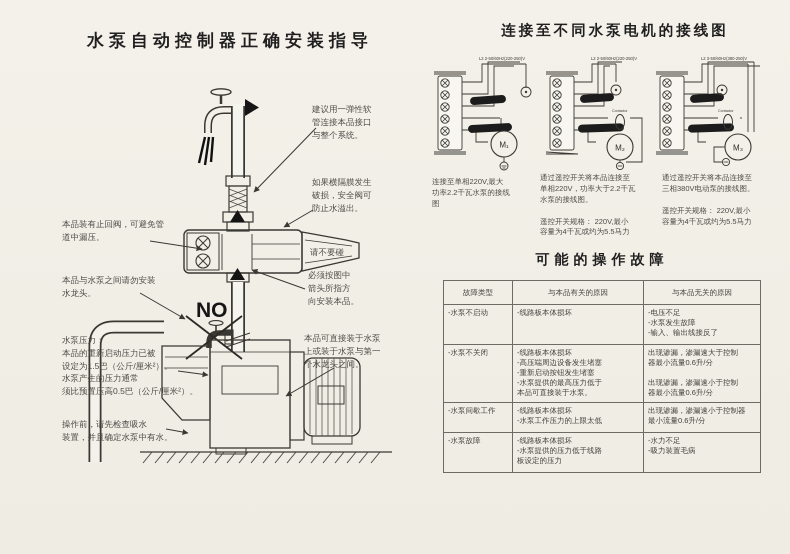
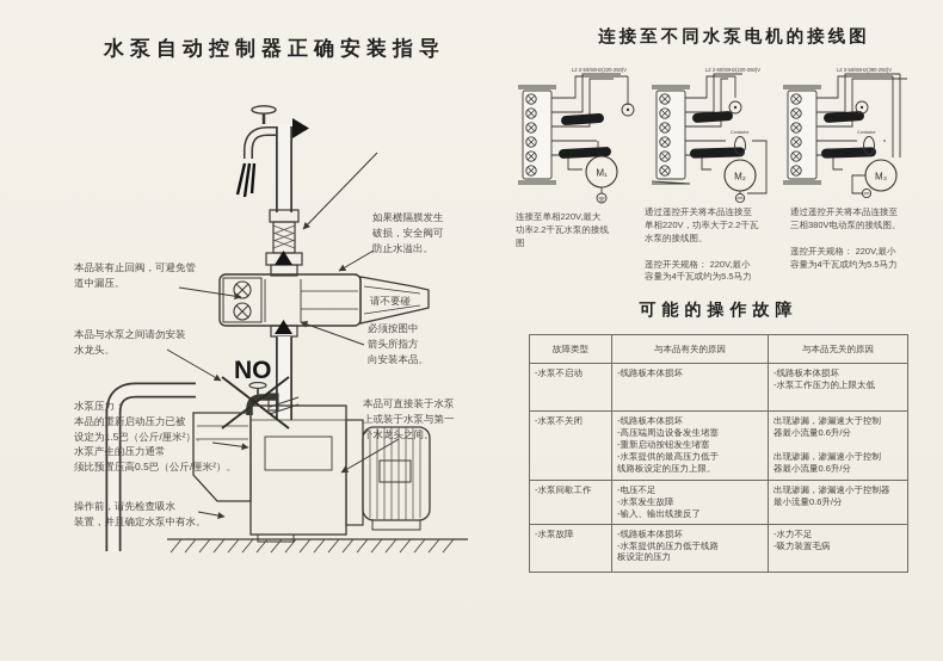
  水泵自动控制器正确安装指导
  NO
- 建议用一弹性软
- 管连接本品接口
- 与整个系统。
  如果横隔膜发生
  破损，安全阀可
  防止水溢出。
  请不要碰
  必须按图中
  箭头所指方
  向安装本品。
  本品可直接装于水泵
  上或装于水泵与第一
  个水龙头之间。
  本品装有止回阀，可避免管
  道中漏压。
  本品与水泵之间请勿安装
  水龙头。
  水泵压力：
  本品的重新启动压力已被
  设定为1.5巴（公斤/厘米²）。
  水泵产生的压力通常
  须比预置压高0.5巴（公斤/厘米²）。
  操作前，请先检查吸水
  装置，并且确定水泵中有水。
  连接至不同水泵电机的接线图
  M₁
  M₂
  M₃
  连接至单相220V,最大
  功率2.2千瓦水泵的接线
  图
  通过遥控开关将本品连接至
  单相220V，功率大于2.2千瓦
  水泵的接线图。
  遥控开关规格： 220V,最小
  容量为4千瓦或约为5.5马力
  通过遥控开关将本品连接至
  三相380V电动泵的接线图。
  遥控开关规格： 220V,最小
  容量为4千瓦或约为5.5马力
  可能的操作故障
  故障类型	与本品有关的原因	与本品无关的原因
- -水泵不启动	-线路板本体损坏	-电压不足 -水泵发生故障 -输入、输出线接反了
+ -水泵不启动	-线路板本体损坏	-线路板本体损坏 -水泵工作压力的上限太低
- -水泵不关闭	-线路板本体损坏 -高压端周边设备发生堵塞 -重新启动按钮发生堵塞 -水泵提供的最高压力低于 本品可直接装于水泵。	出现渗漏，渗漏速大于控制 器最小流量0.6升/分 出现渗漏，渗漏速小于控制 器最小流量0.6升/分
+ -水泵不关闭	-线路板本体损坏 -高压端周边设备发生堵塞 -重新启动按钮发生堵塞 -水泵提供的最高压力低于 线路板设定的压力上限。	出现渗漏，渗漏速大于控制 器最小流量0.6升/分 出现渗漏，渗漏速小于控制 器最小流量0.6升/分
- -水泵间歇工作	-线路板本体损坏 -水泵工作压力的上限太低	出现渗漏，渗漏速小于控制器 最小流量0.6升/分
+ -水泵间歇工作	-电压不足 -水泵发生故障 -输入、输出线接反了	出现渗漏，渗漏速小于控制器 最小流量0.6升/分
  -水泵故障	-线路板本体损坏 -水泵提供的压力低于线路 板设定的压力	-水力不足 -吸力装置毛病
